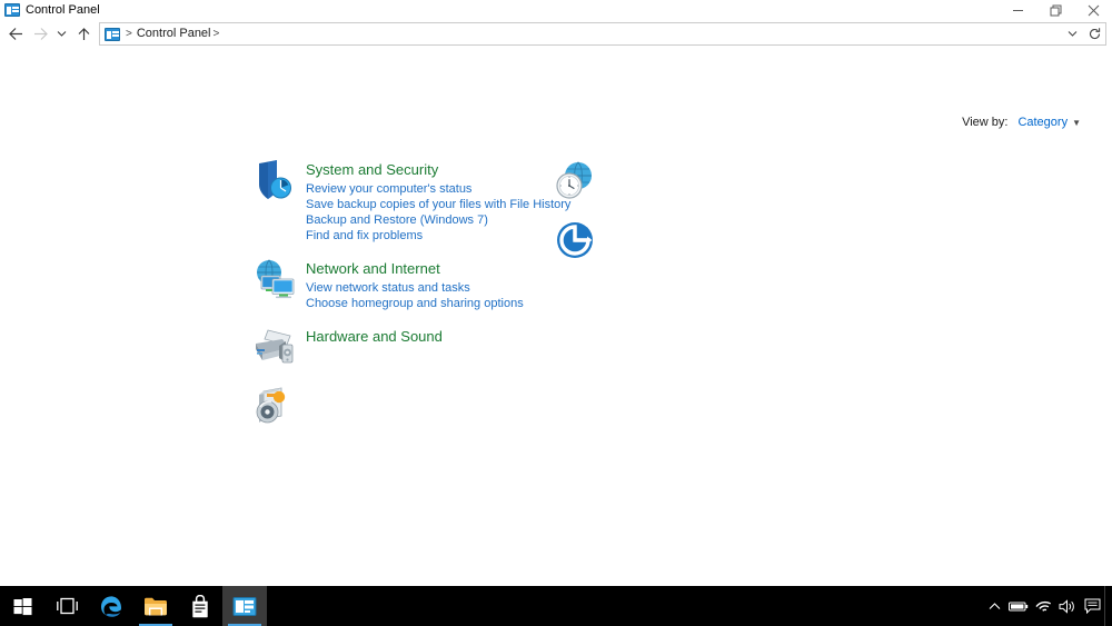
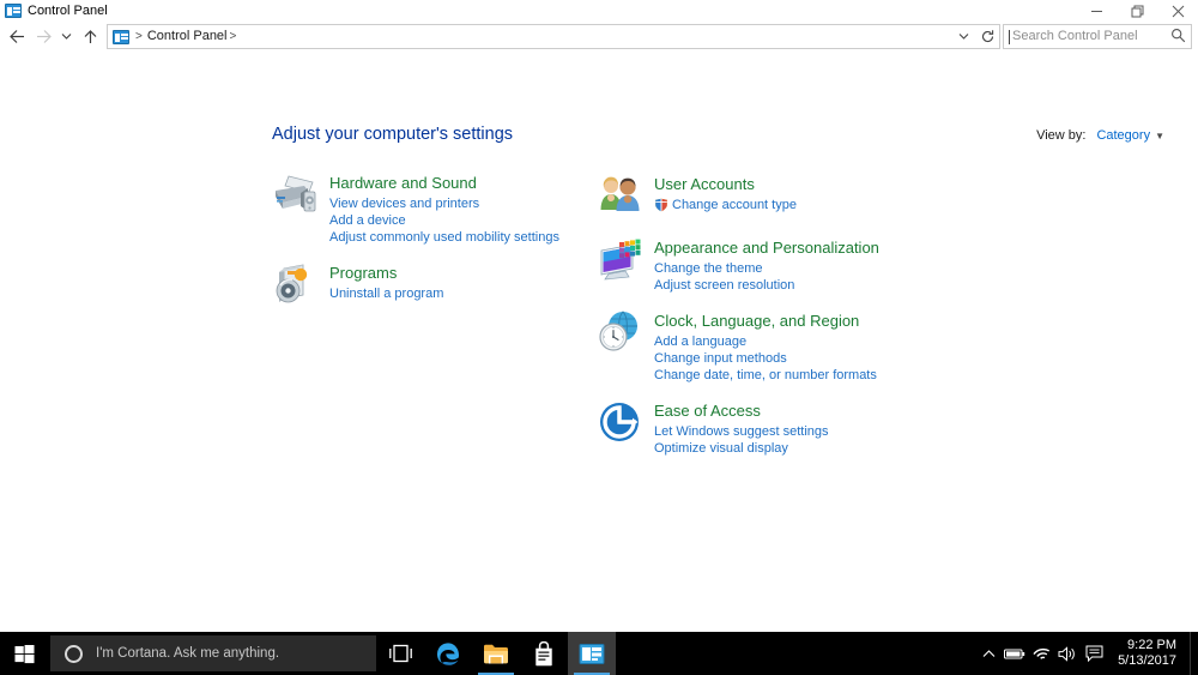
  Control Panel
  >
  Control Panel
  >
+ Search Control Panel
+ Adjust your computer's settings
  View by:
  Category
  ▼
- System and Security
- Review your computer's status
- Save backup copies of your files with File History
- Backup and Restore (Windows 7)
- Find and fix problems
- Network and Internet
- View network status and tasks
- Choose homegroup and sharing options
  Hardware and Sound
+ View devices and printers
+ Add a device
+ Adjust commonly used mobility settings
+ Programs
+ Uninstall a program
+ User Accounts
+ Change account type
+ Appearance and Personalization
+ Change the theme
+ Adjust screen resolution
+ Clock, Language, and Region
+ Add a language
+ Change input methods
+ Change date, time, or number formats
+ Ease of Access
+ Let Windows suggest settings
+ Optimize visual display
+ I'm Cortana. Ask me anything.
+ 9:22 PM
+ 5/13/2017
